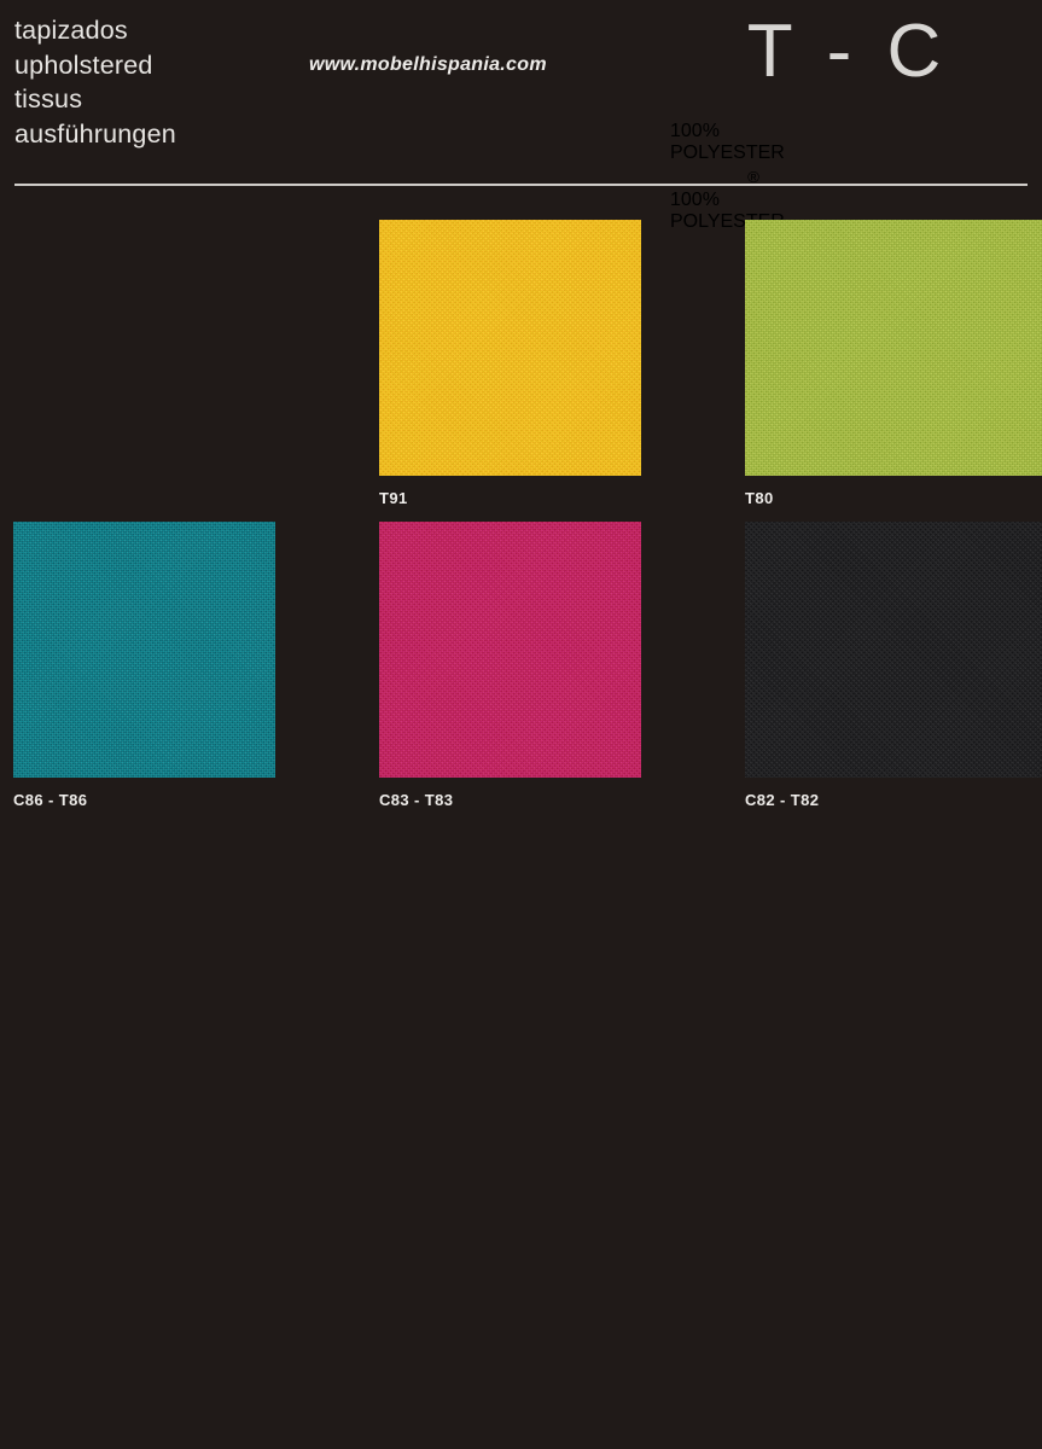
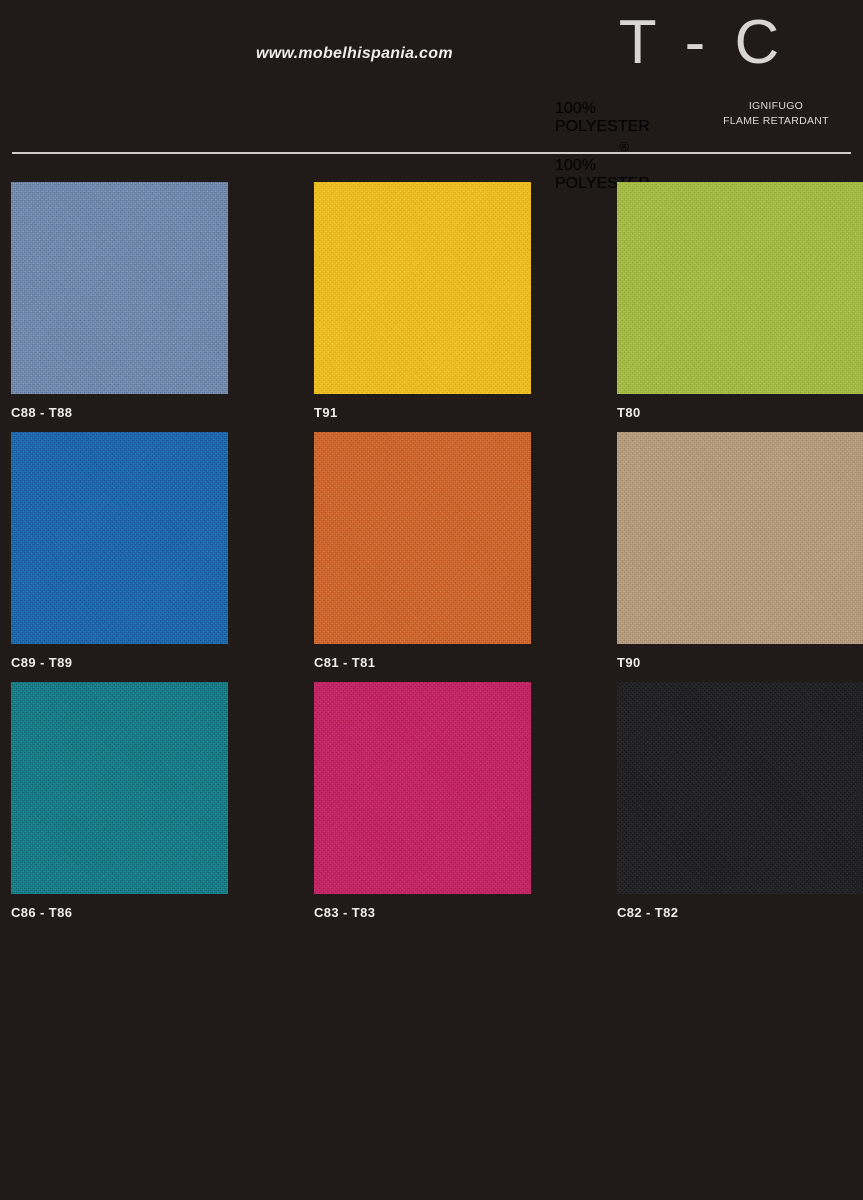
- tapizados
- upholstered
- tissus
- ausführungen
  www.mobelhispania.com
  T - C
  100% POLYESTER
  ®
  100% POLYES
+ IGNIFUGO
+ FLAME RETARDANT
+ C88 - T88
  T91
  T80
+ C89 - T89
+ C81 - T81
+ T90
  C86 - T86
  C83 - T83
  C82 - T82
